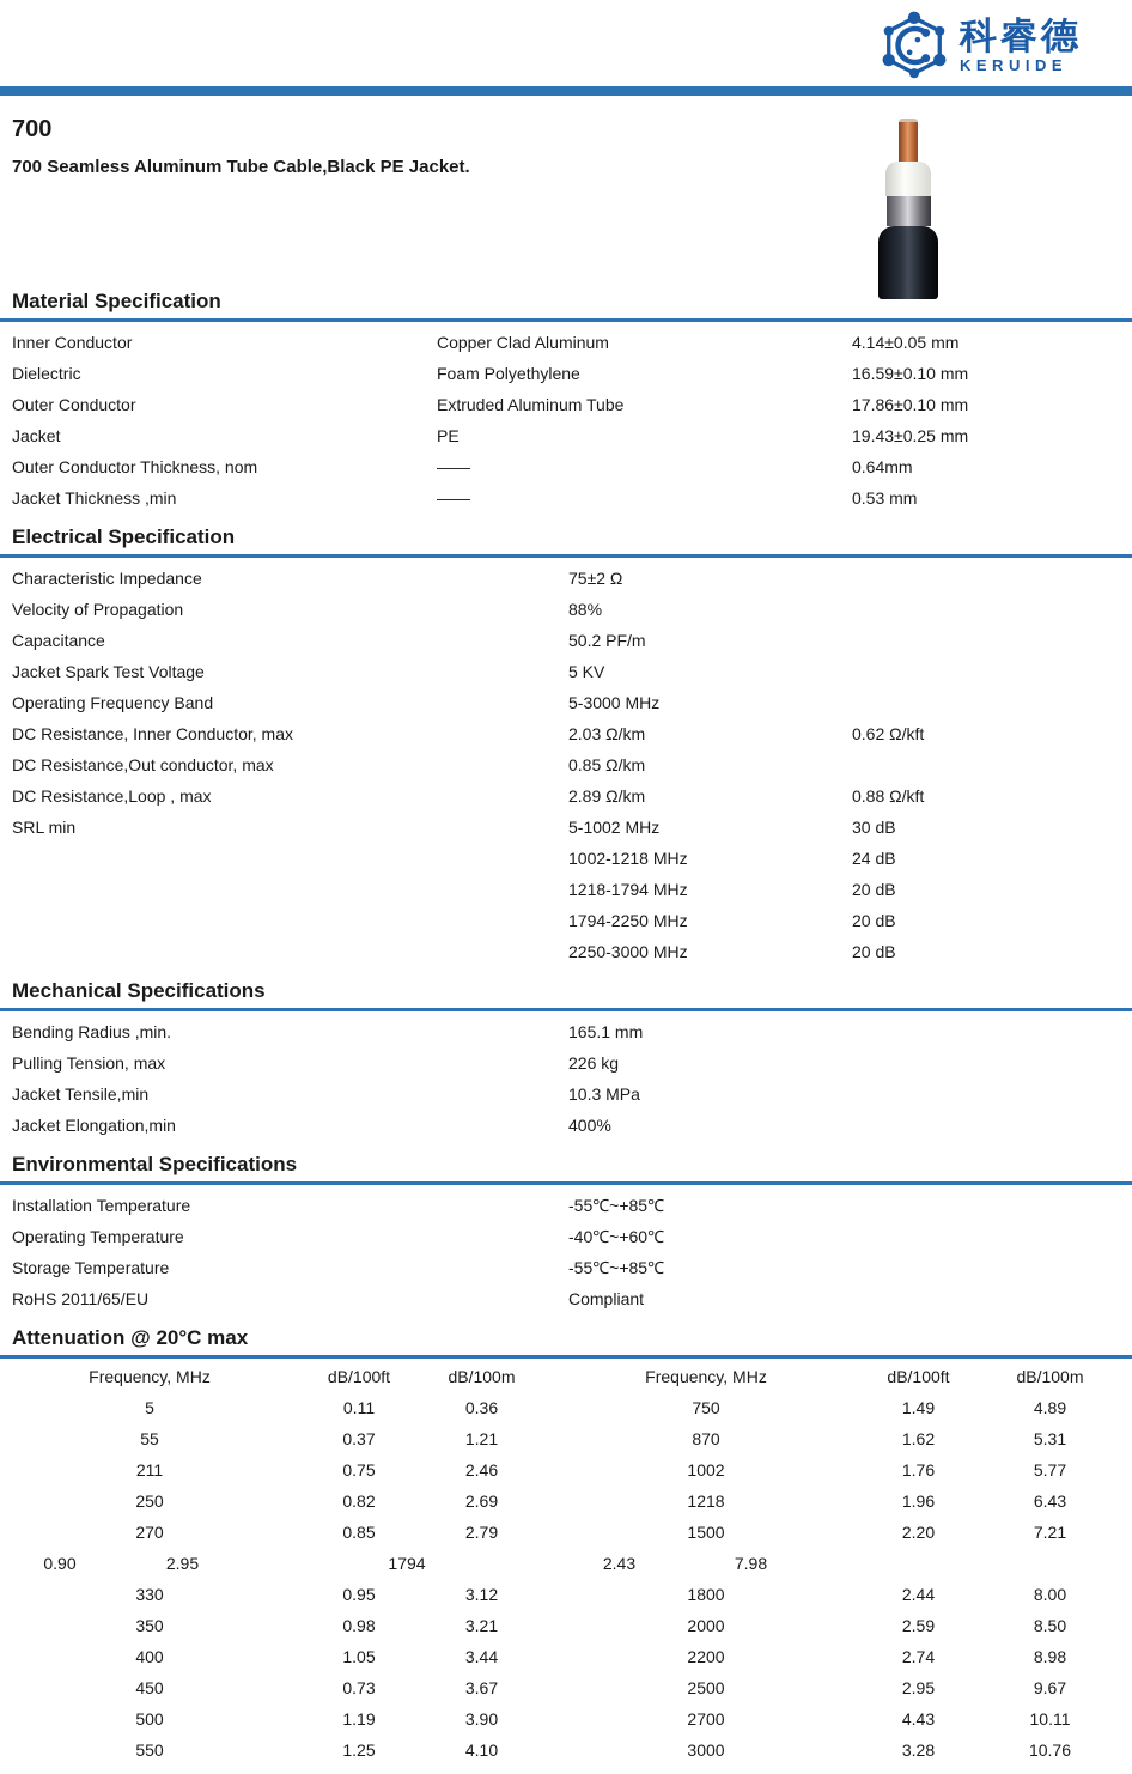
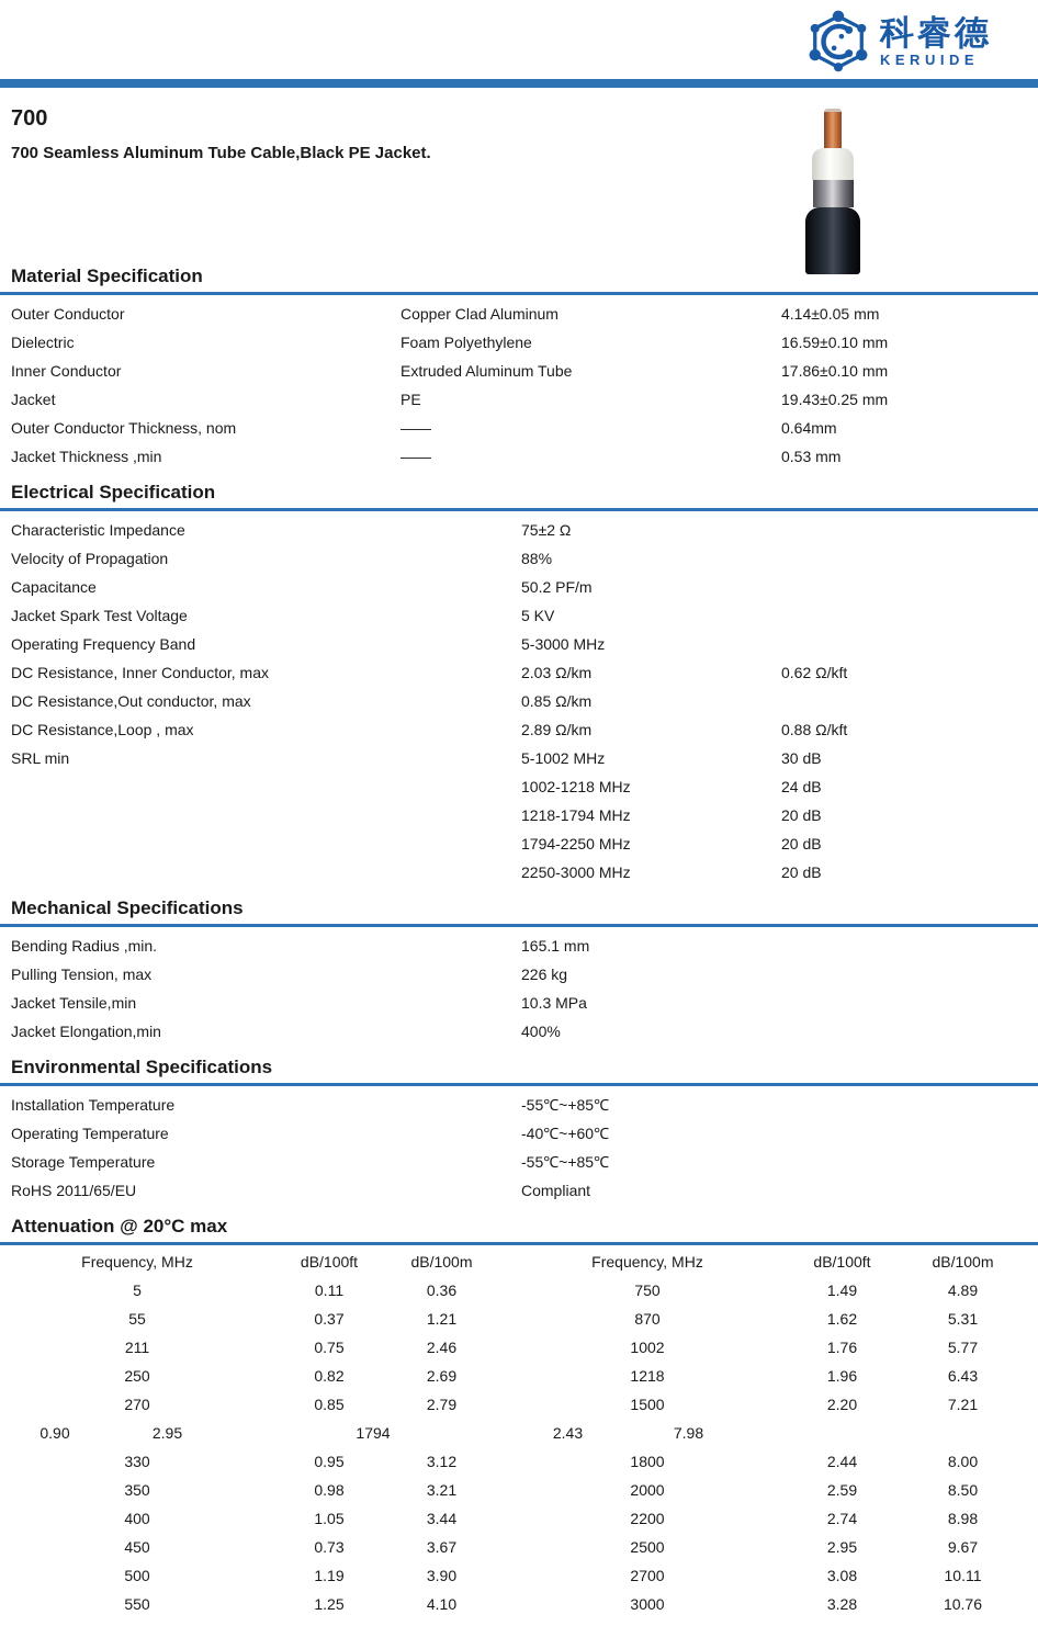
  科睿德
  KERUIDE
  700
  700 Seamless Aluminum Tube Cable,Black PE Jacket.
  Material Specification
- Inner Conductor
+ Outer Conductor
  Copper Clad Aluminum
  4.14±0.05 mm
  Dielectric
  Foam Polyethylene
  16.59±0.10 mm
- Outer Conductor
+ Inner Conductor
  Extruded Aluminum Tube
  17.86±0.10 mm
  Jacket
  PE
  19.43±0.25 mm
  Outer Conductor Thickness, nom
  ——
  0.64mm
  Jacket Thickness ,min
  ——
  0.53 mm
  Electrical Specification
  Characteristic Impedance
  75±2 Ω
  Velocity of Propagation
  88%
  Capacitance
  50.2 PF/m
  Jacket Spark Test Voltage
  5 KV
  Operating Frequency Band
  5-3000 MHz
  DC Resistance, Inner Conductor, max
  2.03 Ω/km
  0.62 Ω/kft
  DC Resistance,Out conductor, max
  0.85 Ω/km
  DC Resistance,Loop , max
  2.89 Ω/km
  0.88 Ω/kft
  SRL min
  5-1002 MHz
  30 dB
  1002-1218 MHz
  24 dB
  1218-1794 MHz
  20 dB
  1794-2250 MHz
  20 dB
  2250-3000 MHz
  20 dB
  Mechanical Specifications
  Bending Radius ,min.
  165.1 mm
  Pulling Tension, max
  226 kg
  Jacket Tensile,min
  10.3 MPa
  Jacket Elongation,min
  400%
  Environmental Specifications
  Installation Temperature
  -55℃~+85℃
  Operating Temperature
  -40℃~+60℃
  Storage Temperature
  -55℃~+85℃
  RoHS 2011/65/EU
  Compliant
  Attenuation @ 20°C max
  Frequency, MHz
  dB/100ft
  dB/100m
  Frequency, MHz
  dB/100ft
  dB/100m
  5
  0.11
  0.36
  750
  1.49
  4.89
  55
  0.37
  1.21
  870
  1.62
  5.31
  211
  0.75
  2.46
  1002
  1.76
  5.77
  250
  0.82
  2.69
  1218
  1.96
  6.43
  270
  0.85
  2.79
  1500
  2.20
  7.21
  0.90
  2.95
  1794
  2.43
  7.98
  330
  0.95
  3.12
  1800
  2.44
  8.00
  350
  0.98
  3.21
  2000
  2.59
  8.50
  400
  1.05
  3.44
  2200
  2.74
  8.98
  450
  0.73
  3.67
  2500
  2.95
  9.67
  500
  1.19
  3.90
  2700
- 4.43
+ 3.08
  10.11
  550
  1.25
  4.10
  3000
  3.28
  10.76
